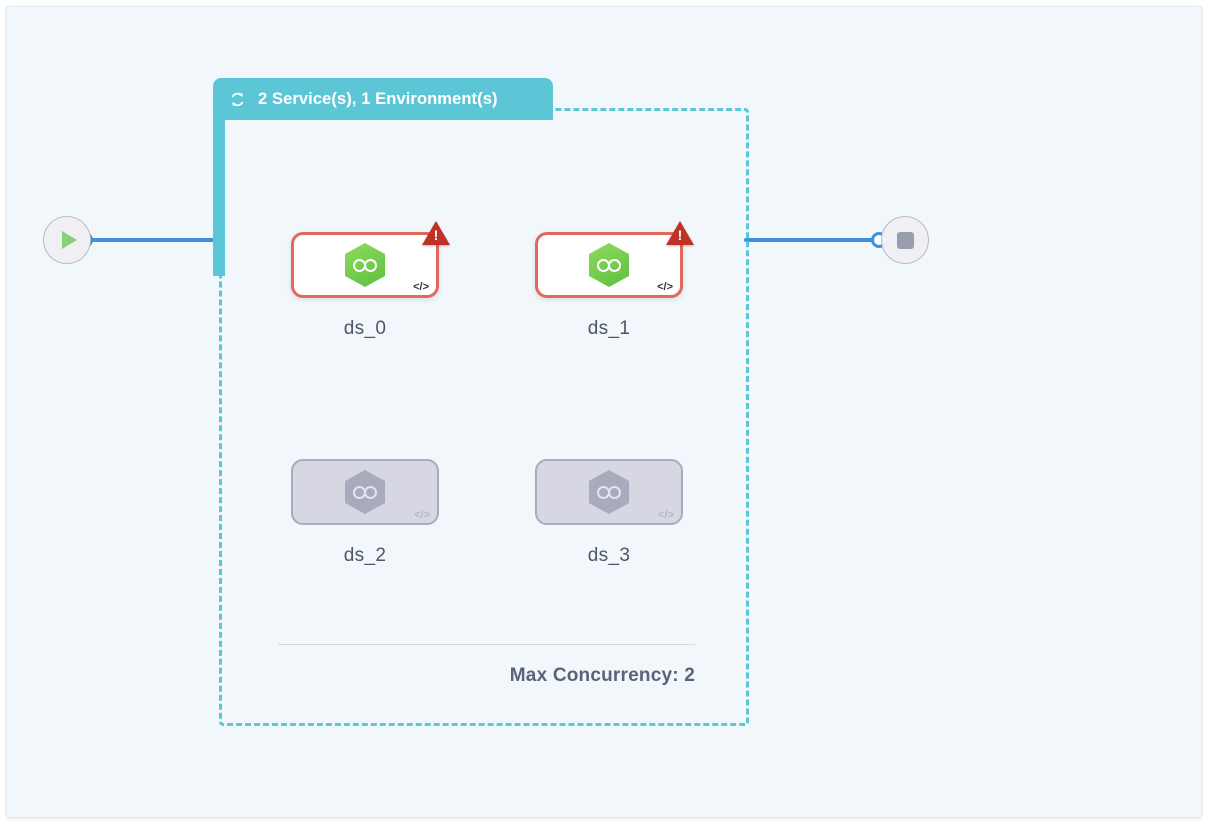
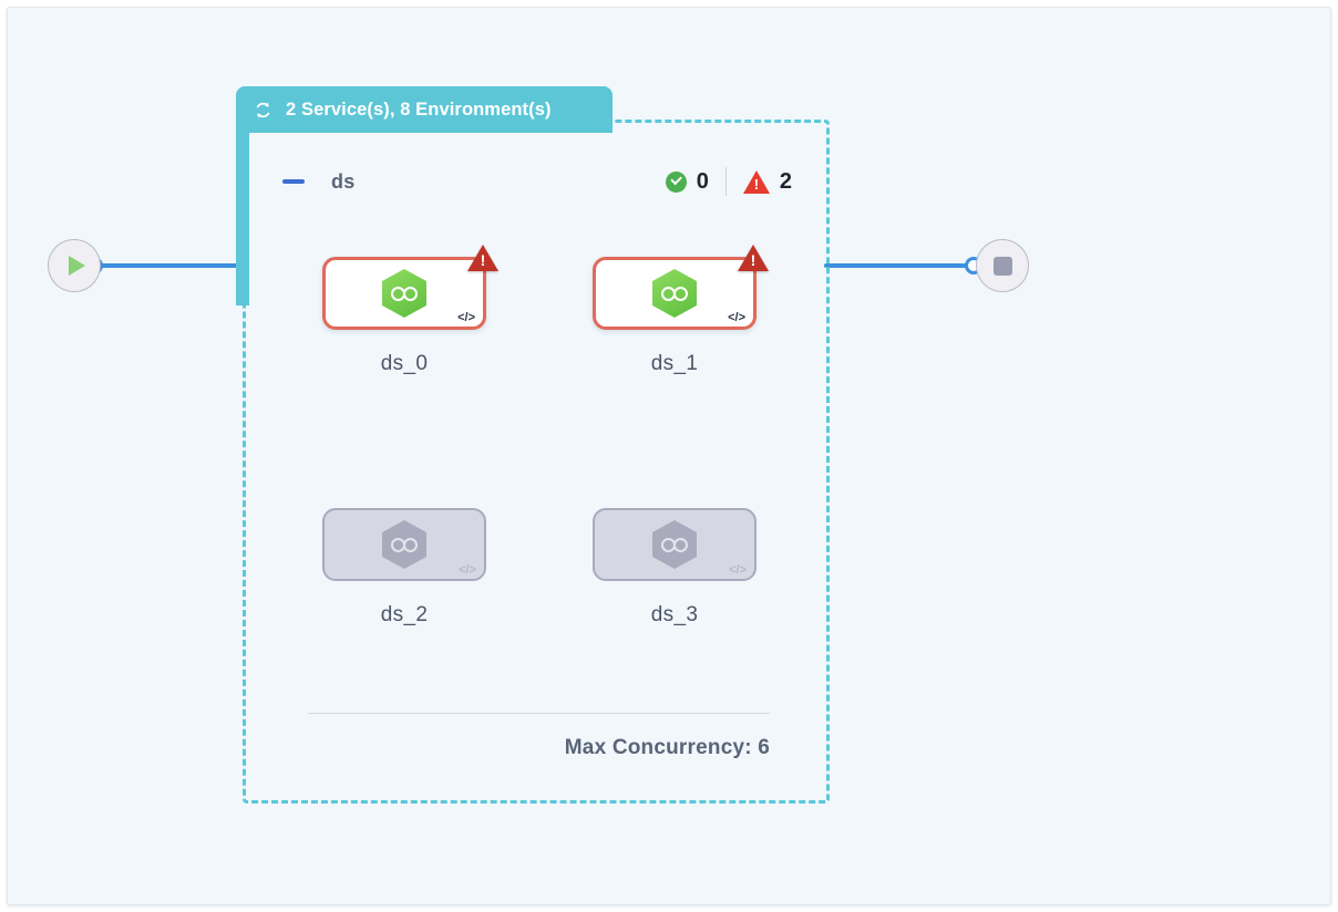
- 2 Service(s), 1 Environment(s)
+ 2 Service(s), 8 Environment(s)
+ ds
+ 0
+ 2
  </>
  ds_0
  </>
  ds_1
  </>
  ds_2
  </>
  ds_3
- Max Concurrency: 2
+ Max Concurrency: 6
